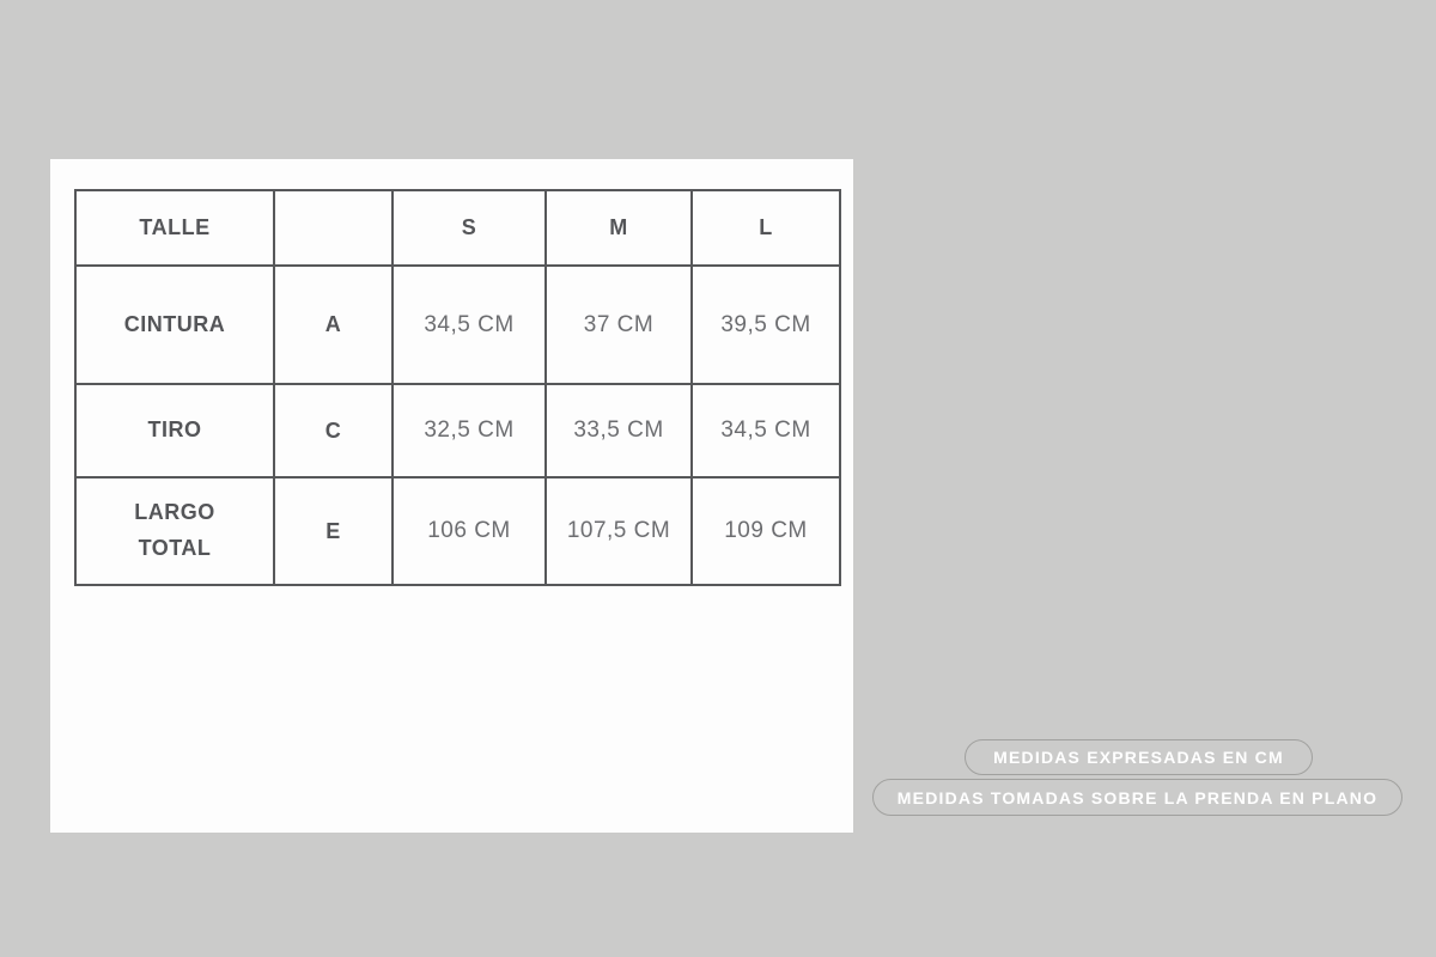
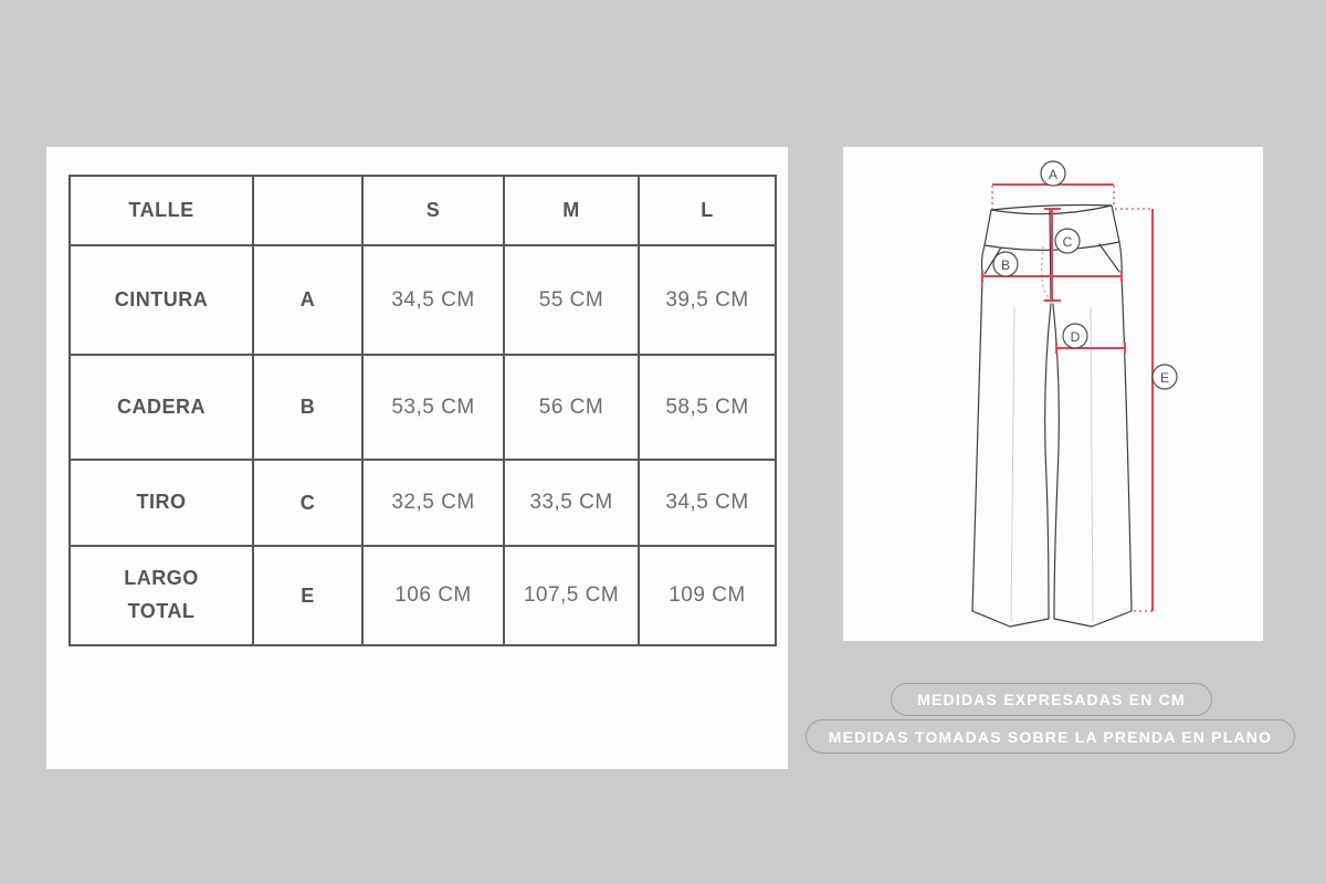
  TALLE		S	M	L
- CINTURA	A	34,5 CM	37 CM	39,5 CM
+ CINTURA	A	34,5 CM	55 CM	39,5 CM
+ CADERA	B	53,5 CM	56 CM	58,5 CM
  TIRO	C	32,5 CM	33,5 CM	34,5 CM
  LARGO TOTAL	E	106 CM	107,5 CM	109 CM
+ A
+ B
+ C
+ D
+ E
  MEDIDAS EXPRESADAS EN CM
  MEDIDAS TOMADAS SOBRE LA PRENDA EN PLANO
